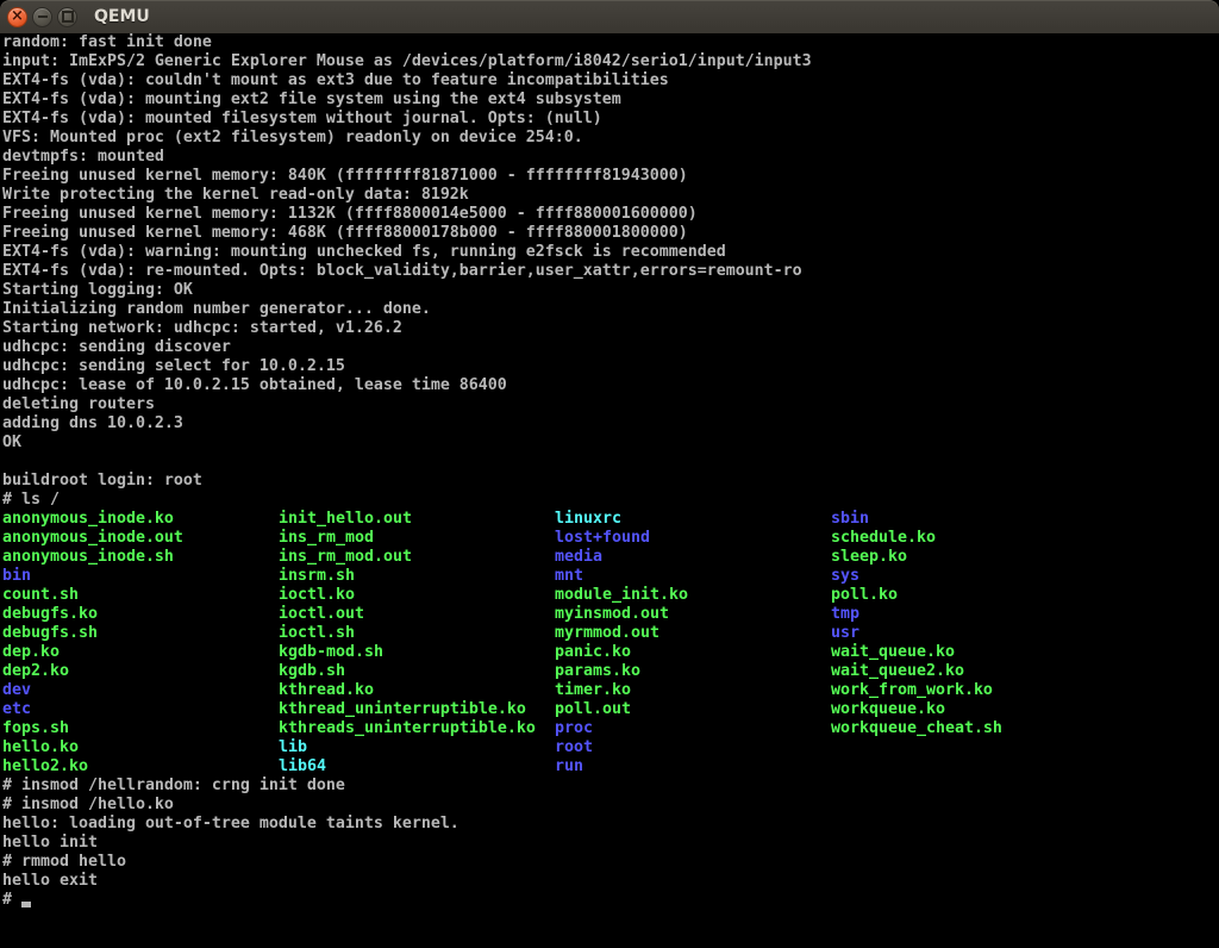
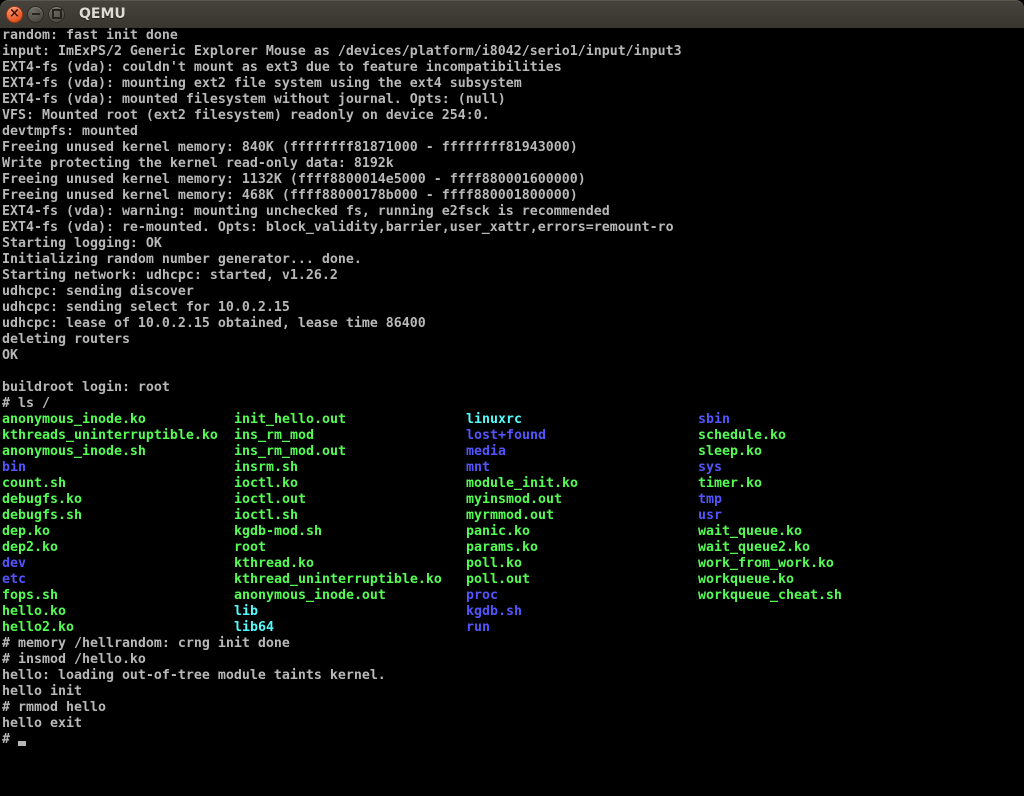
  ×
  QEMU
  random: fast init done
  input: ImExPS/2 Generic Explorer Mouse as /devices/platform/i8042/serio1/input/input3
  EXT4-fs (vda): couldn't mount as ext3 due to feature incompatibilities
  EXT4-fs (vda): mounting ext2 file system using the ext4 subsystem
  EXT4-fs (vda): mounted filesystem without journal. Opts: (null)
- VFS: Mounted proc (ext2 filesystem) readonly on device 254:0.
+ VFS: Mounted root (ext2 filesystem) readonly on device 254:0.
  devtmpfs: mounted
  Freeing unused kernel memory: 840K (ffffffff81871000 - ffffffff81943000)
  Write protecting the kernel read-only data: 8192k
  Freeing unused kernel memory: 1132K (ffff8800014e5000 - ffff880001600000)
  Freeing unused kernel memory: 468K (ffff88000178b000 - ffff880001800000)
  EXT4-fs (vda): warning: mounting unchecked fs, running e2fsck is recommended
  EXT4-fs (vda): re-mounted. Opts: block_validity,barrier,user_xattr,errors=remount-ro
  Starting logging: OK
  Initializing random number generator... done.
  Starting network: udhcpc: started, v1.26.2
  udhcpc: sending discover
  udhcpc: sending select for 10.0.2.15
  udhcpc: lease of 10.0.2.15 obtained, lease time 86400
  deleting routers
- adding dns 10.0.2.3
  OK
  buildroot login: root
  # ls /
  anonymous_inode.ko init_hello.out linuxrc sbin
- anonymous_inode.out ins_rm_mod lost+found schedule.ko
+ kthreads_uninterruptible.ko ins_rm_mod lost+found schedule.ko
  anonymous_inode.sh ins_rm_mod.out media sleep.ko
  bin insrm.sh mnt sys
- count.sh ioctl.ko module_init.ko poll.ko
+ count.sh ioctl.ko module_init.ko timer.ko
  debugfs.ko ioctl.out myinsmod.out tmp
  debugfs.sh ioctl.sh myrmmod.out usr
  dep.ko kgdb-mod.sh panic.ko wait_queue.ko
- dep2.ko kgdb.sh params.ko wait_queue2.ko
+ dep2.ko root params.ko wait_queue2.ko
- dev kthread.ko timer.ko work_from_work.ko
+ dev kthread.ko poll.ko work_from_work.ko
  etc kthread_uninterruptible.ko poll.out workqueue.ko
- fops.sh kthreads_uninterruptible.ko proc workqueue_cheat.sh
+ fops.sh anonymous_inode.out proc workqueue_cheat.sh
- hello.ko lib root
+ hello.ko lib kgdb.sh
  hello2.ko lib64 run
- # insmod /hellrandom: crng init done
+ # memory /hellrandom: crng init done
  # insmod /hello.ko
  hello: loading out-of-tree module taints kernel.
  hello init
  # rmmod hello
  hello exit
  #
